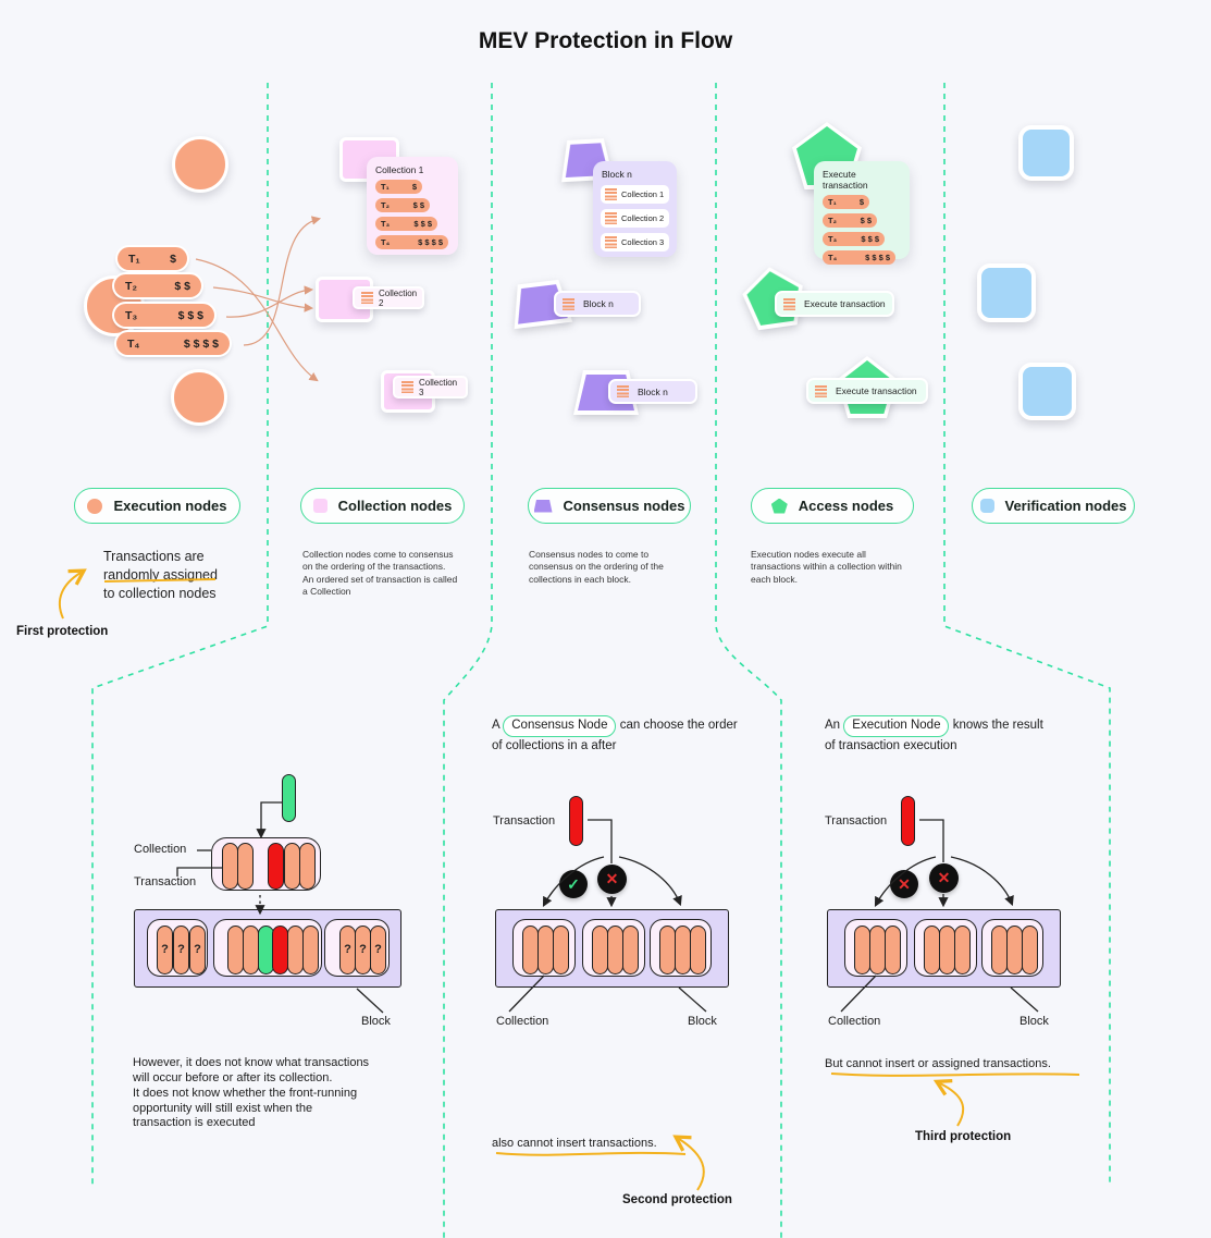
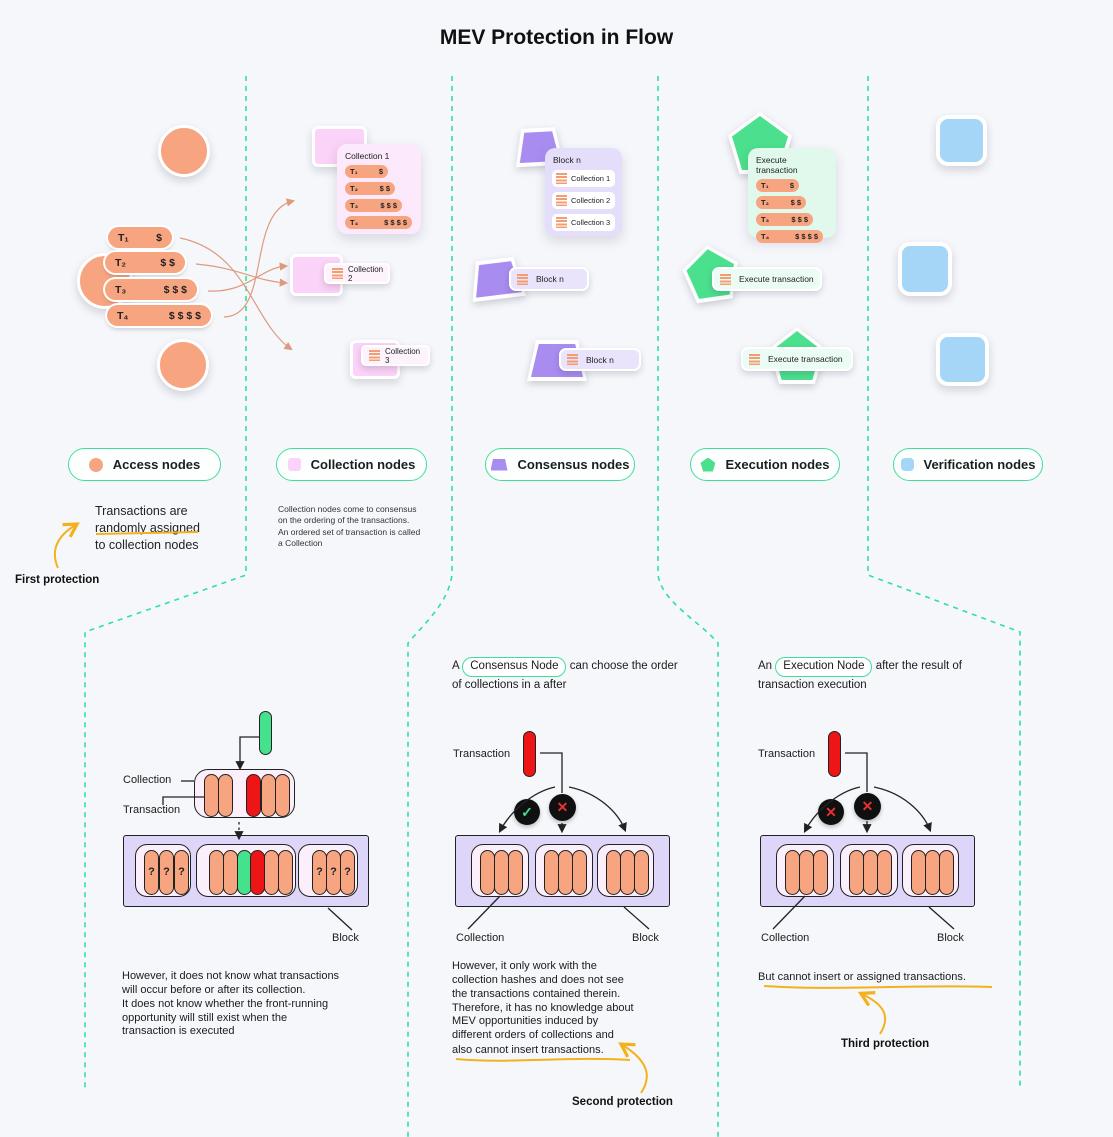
  MEV Protection in Flow
  T₁
  $
  T₂
  $ $
  T₃
  $ $ $
  T₄
  $ $ $ $
  Collection 1
  T₁
  $
  T₂
  $ $
  T₃
  $ $ $
  T₄
  $ $ $ $
  Collection 2
  Collection 3
  Block n
  Collection 1
  Collection 2
  Collection 3
  Block n
  Block n
  Execute transaction
  T₁
  $
  T₂
  $ $
  T₃
  $ $ $
  T₄
  $ $ $ $
  Execute transaction
  Execute transaction
- Execution nodes
+ Access nodes
  Collection nodes
  Consensus nodes
- Access nodes
+ Execution nodes
  Verification nodes
  Transactions are randomly assigned to collection nodes
  Collection nodes come to consensus
  on the ordering of the transactions.
  An ordered set of transaction is called
  a Collection
- Consensus nodes to come to
- consensus on the ordering of the
- collections in each block.
- Execution nodes execute all
- transactions within a collection within
- each block.
  First protection
  Collection
  Transaction
  ?
  ?
  ?
  ?
  ?
  ?
  Block
  However, it does not know what transactions
  will occur before or after its collection.
  It does not know whether the front-running
  opportunity will still exist when the
  transaction is executed
  A Consensus Node can choose the order of collections in a after
  Transaction
  ✓
  ✕
  Collection
  Block
+ However, it only work with the
+ collection hashes and does not see
+ the transactions contained therein.
+ Therefore, it has no knowledge about
+ MEV opportunities induced by
+ different orders of collections and
  also cannot insert transactions.
  Second protection
- An Execution Node knows the result of transaction execution
+ An Execution Node after the result of transaction execution
  Transaction
  ✕
  ✕
  Collection
  Block
  But cannot insert or assigned transactions.
  Third protection
